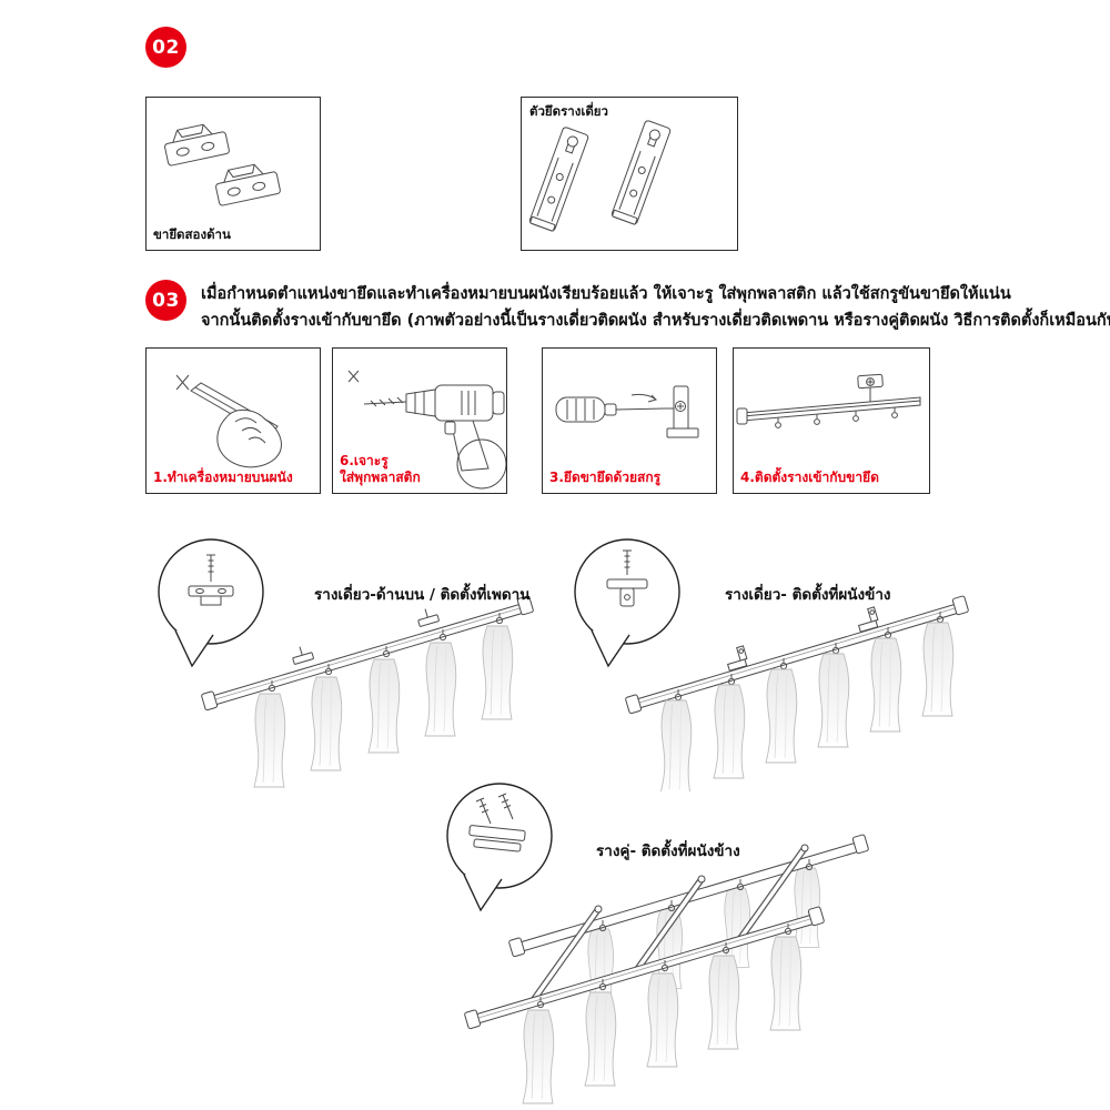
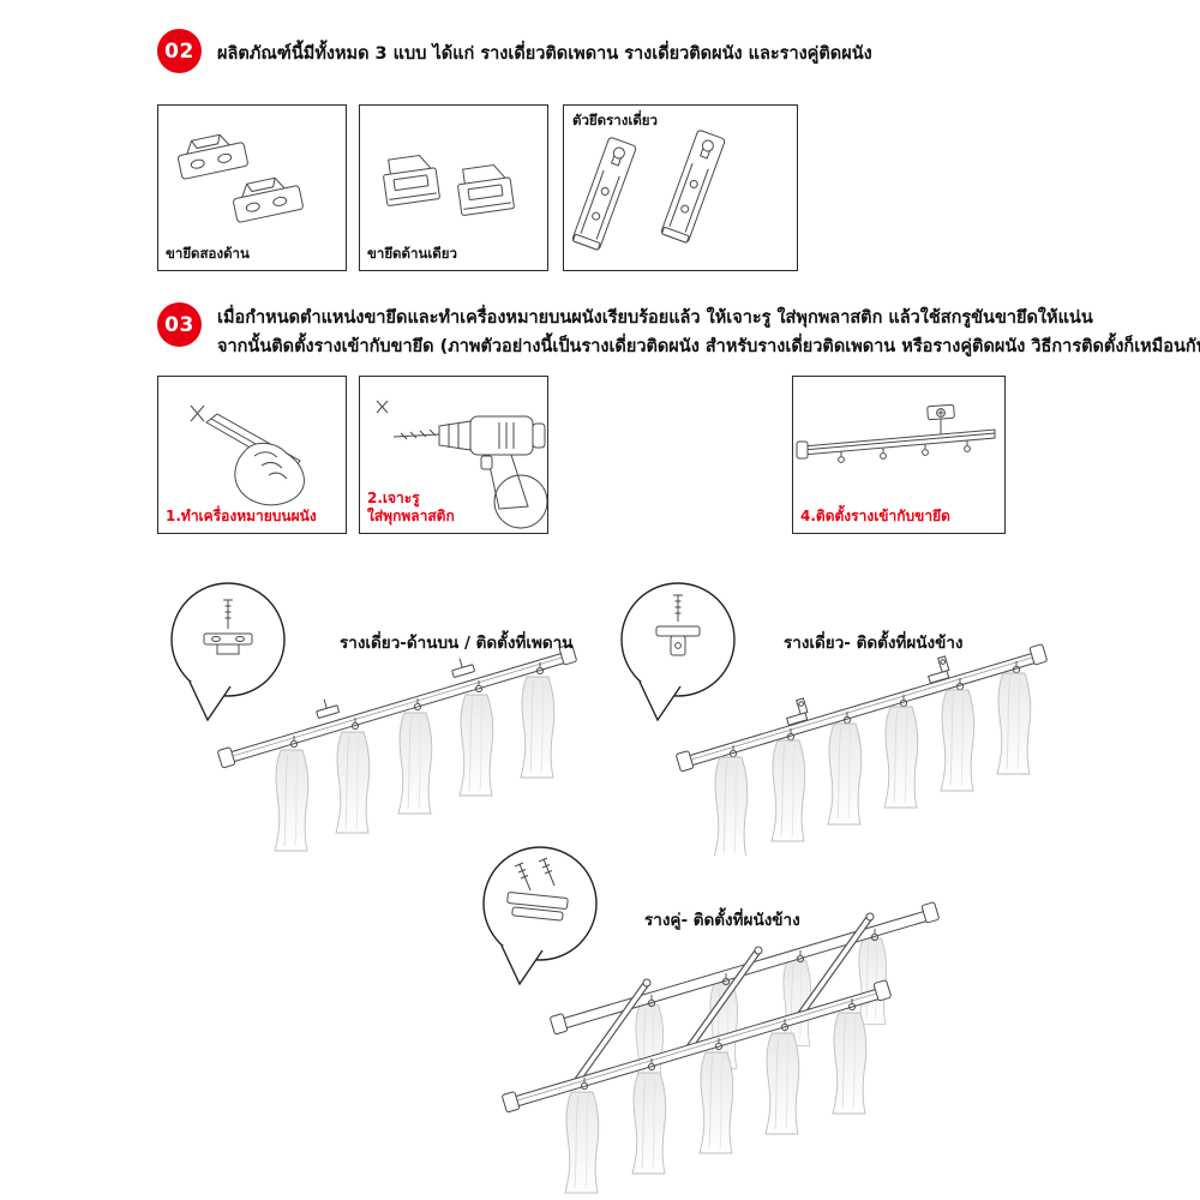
  02
+ ผลิตภัณฑ์นี้มีทั้งหมด 3 แบบ ได้แก่ รางเดี่ยวติดเพดาน รางเดี่ยวติดผนัง และรางคู่ติดผนัง
  ขายึดสองด้าน
+ ขายึดด้านเดียว
  ตัวยึดรางเดี่ยว
  03
  เมื่อกำหนดตำแหน่งขายึดและทำเครื่องหมายบนผนังเรียบร้อยแล้ว ให้เจาะรู ใส่พุกพลาสติก แล้วใช้สกรูขันขายึดให้แน่น
  จากนั้นติดตั้งรางเข้ากับขายึด (ภาพตัวอย่างนี้เป็นรางเดี่ยวติดผนัง สำหรับรางเดี่ยวติดเพดาน หรือรางคู่ติดผนัง วิธีการติดตั้งก็เหมือนกั
  1.ทำเครื่องหมายบนผนัง
- 6.เจาะรู
+ 2.เจาะรู
  ใส่พุกพลาสติก
- 3.ยึดขายึดด้วยสกรู
  4.ติดตั้งรางเข้ากับขายึด
  รางเดี่ยว-ด้านบน / ติดตั้งที่เพดาน
  รางเดี่ยว- ติดตั้งที่ผนังข้าง
  รางคู่- ติดตั้งที่ผนังข้าง
